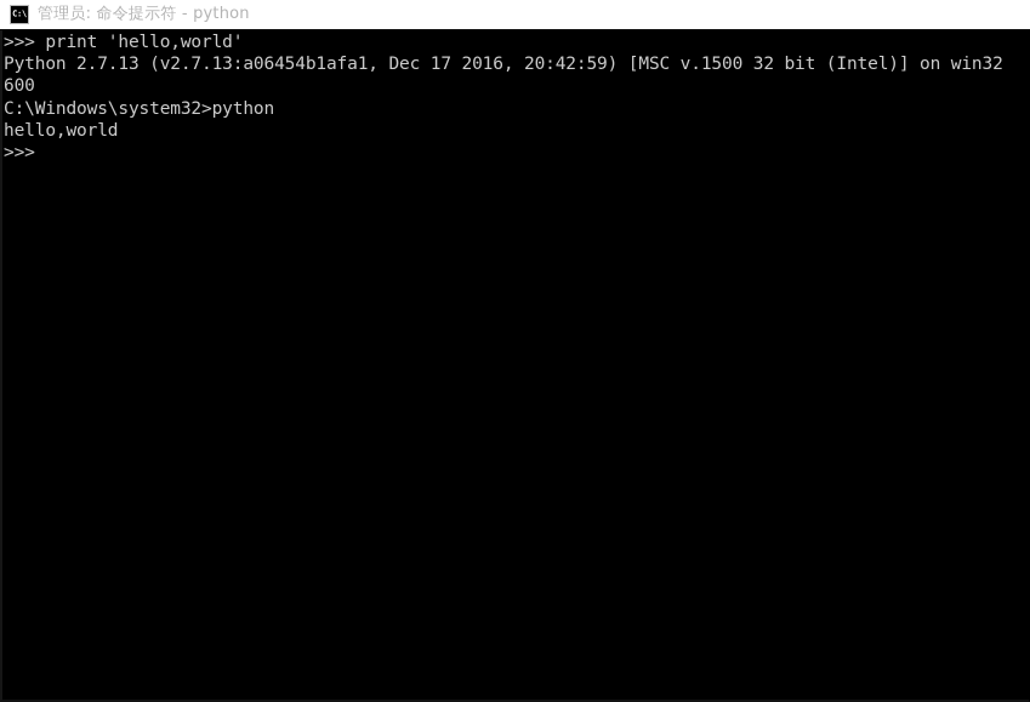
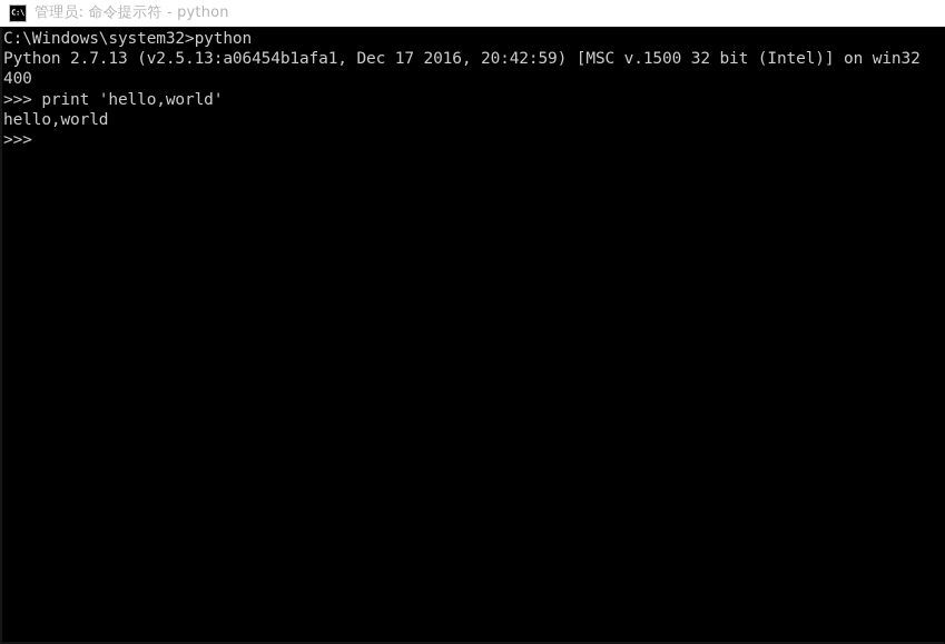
  C:\
  管理员: 命令提示符 - python
- >>> print 'hello,world'
+ C:\Windows\system32>python
- Python 2.7.13 (v2.7.13:a06454b1afa1, Dec 17 2016, 20:42:59) [MSC v.1500 32 bit (Intel)] on win32
+ Python 2.7.13 (v2.5.13:a06454b1afa1, Dec 17 2016, 20:42:59) [MSC v.1500 32 bit (Intel)] on win32
- 600
+ 400
- C:\Windows\system32>python
+ >>> print 'hello,world'
  hello,world
  >>>
